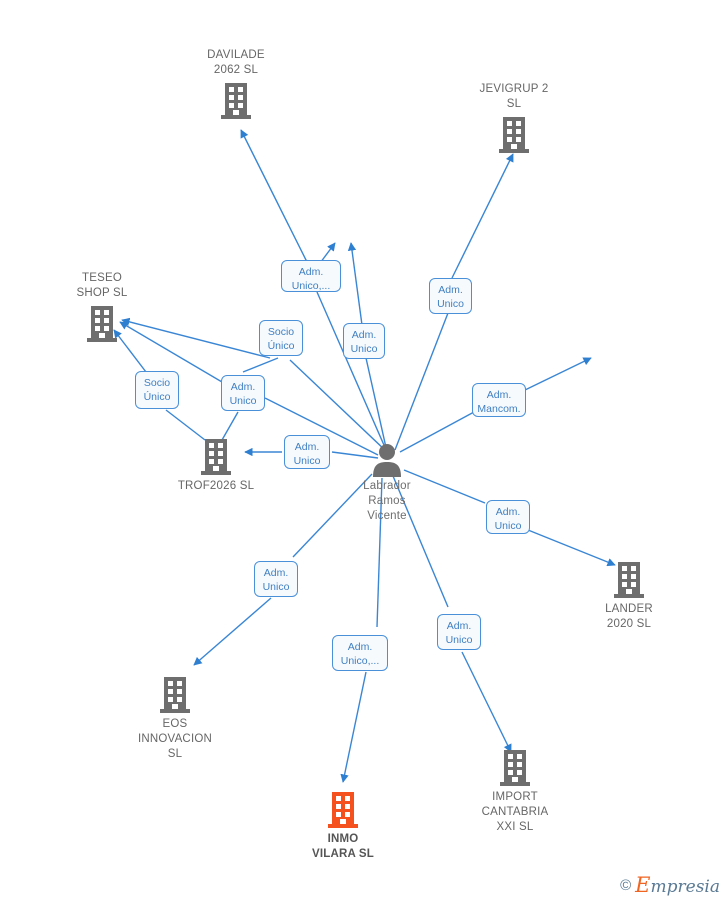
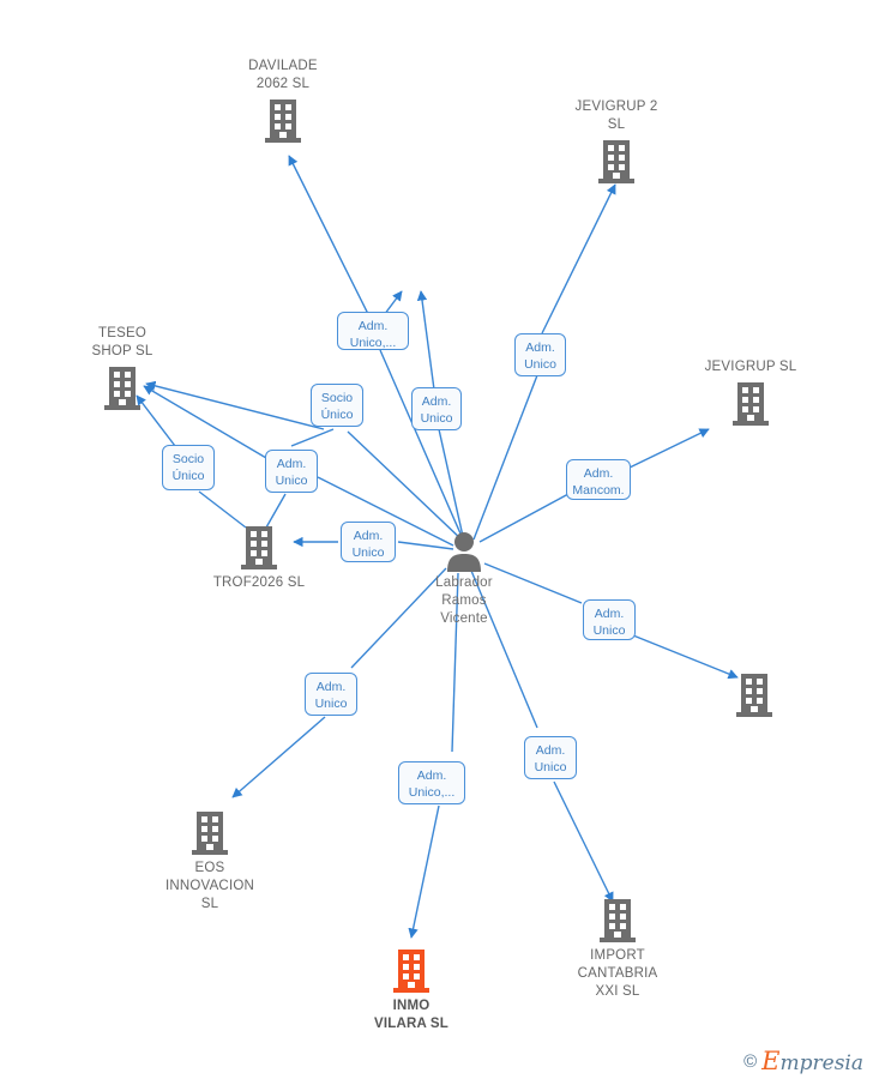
  DAVILADE
  2062 SL
  JEVIGRUP 2
  SL
  TESEO
  SHOP SL
+ JEVIGRUP SL
  TROF2026 SL
- LANDER
- 2020 SL
  EOS
  INNOVACION
  SL
  INMO
  VILARA SL
  IMPORT
  CANTABRIA
  XXI SL
  Labrador
  Ramos
  Vicente
  Adm.
  Unico,...
  Socio
  Único
  Adm.
  Unico
  Adm.
  Unico
  Socio
  Único
  Adm.
  Unico
  Adm.
  Mancom.
  Adm.
  Unico
  Adm.
  Unico
  Adm.
  Unico
  Adm.
  Unico
  Adm.
  Unico,...
  ©
  Empresia
